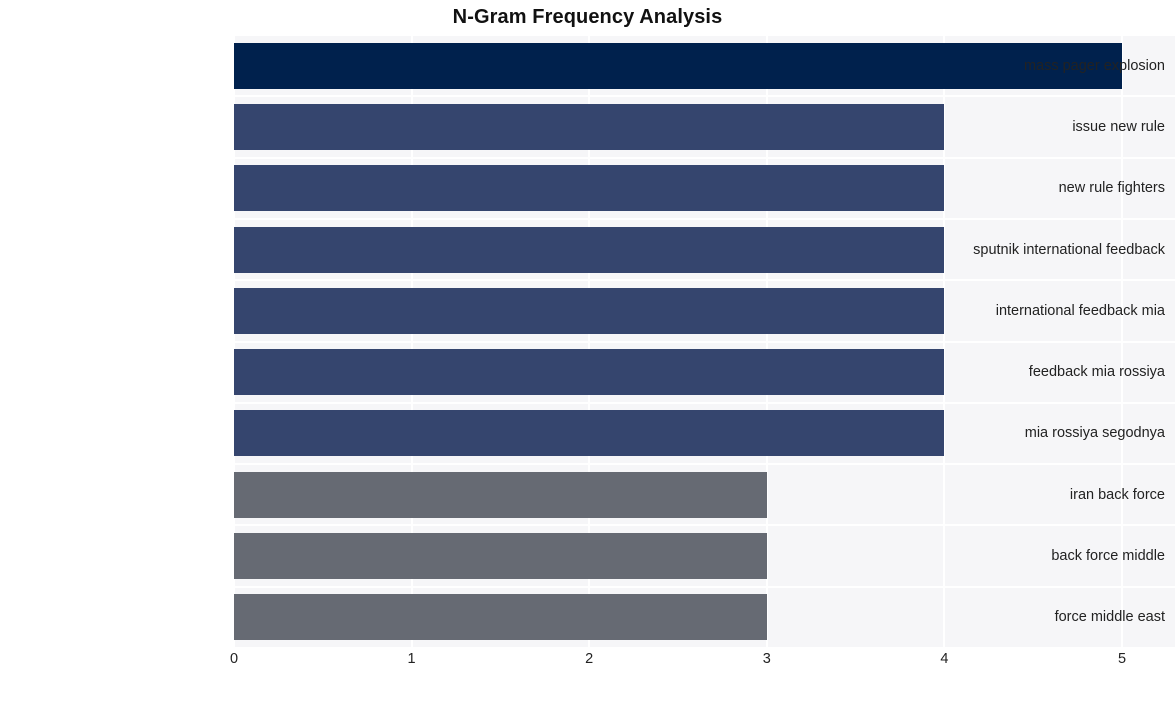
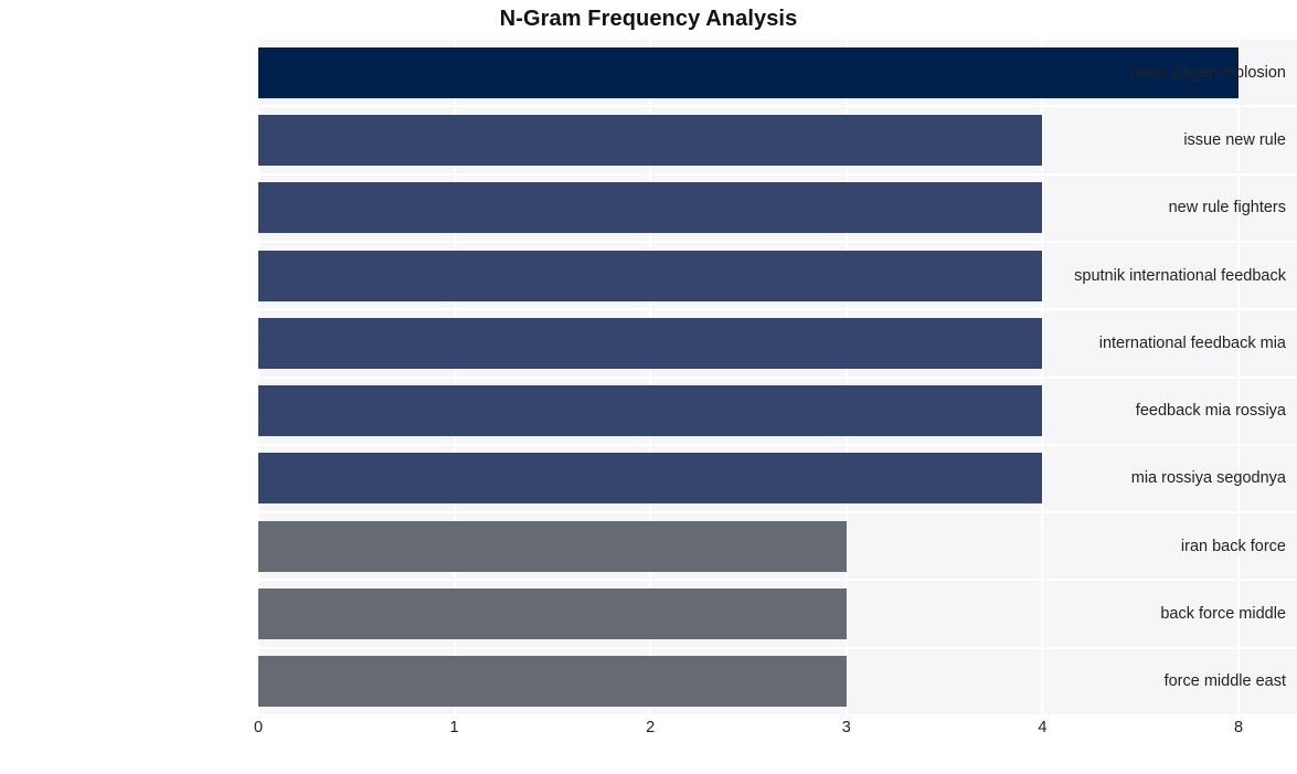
  N-Gram Frequency Analysis
  mass pager explosion
  issue new rule
  new rule fighters
  sputnik international feedback
  international feedback mia
  feedback mia rossiya
  mia rossiya segodnya
  iran back force
  back force middle
  force middle east
  0
  1
  2
  3
  4
- 5
+ 8
